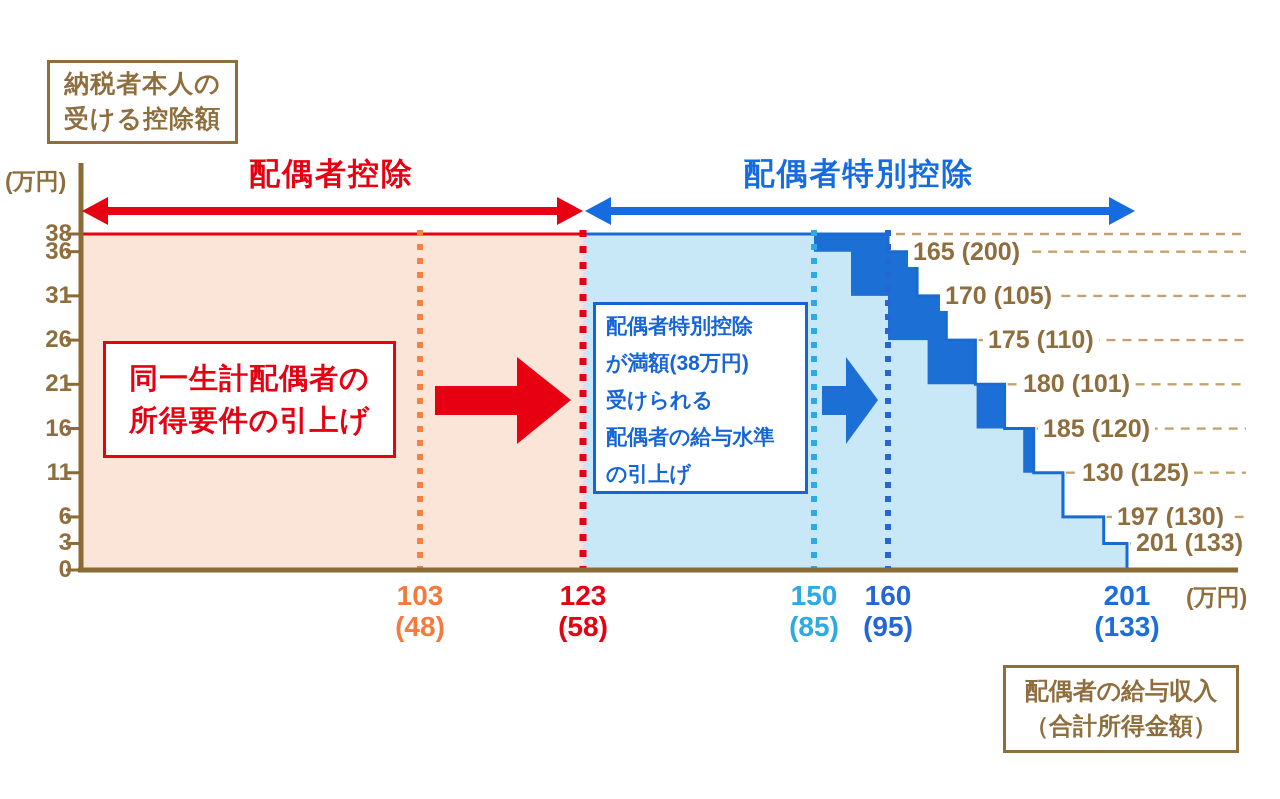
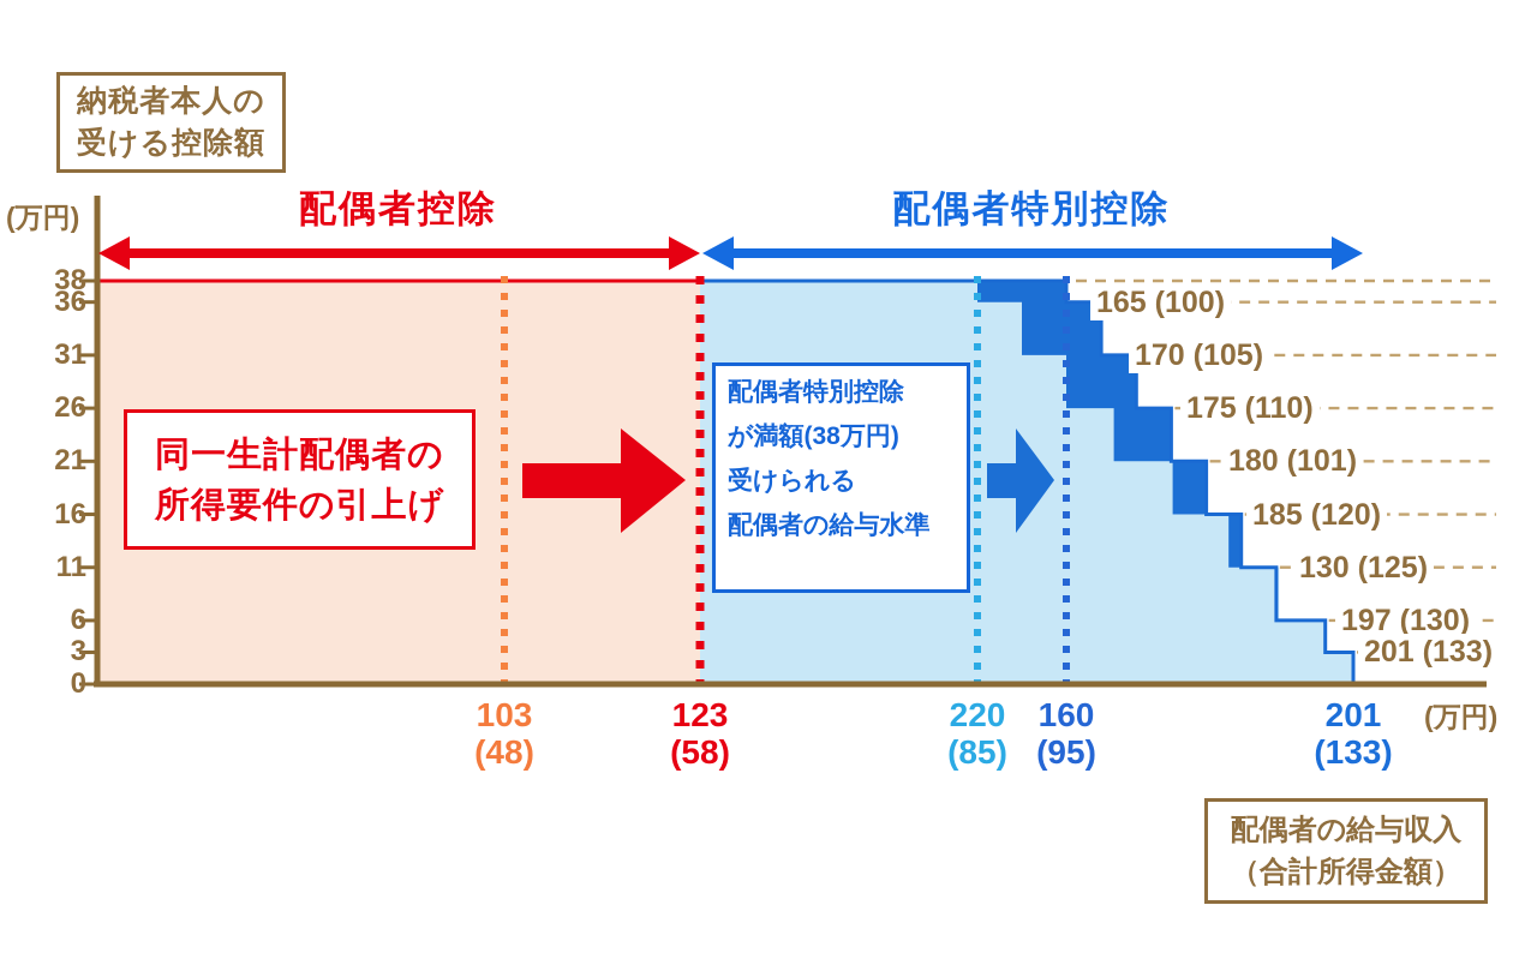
  納税者本人の
  受ける控除額
  (万円)
  配偶者控除
  配偶者特別控除
  同一生計配偶者の
  所得要件の引上げ
  配偶者特別控除
  が満額(38万円)
  受けられる
  配偶者の給与水準
- の引上げ
  38
  36
  31
  26
  21
  16
  11
  6
  3
  0
- 165 (200)
+ 165 (100)
  170 (105)
  175 (110)
  180 (101)
  185 (120)
  130 (125)
  197 (130)
  201 (133)
  103
  (48)
  123
  (58)
- 150
+ 220
  (85)
  160
  (95)
  201
  (133)
  (万円)
  配偶者の給与収入
  （合計所得金額）
